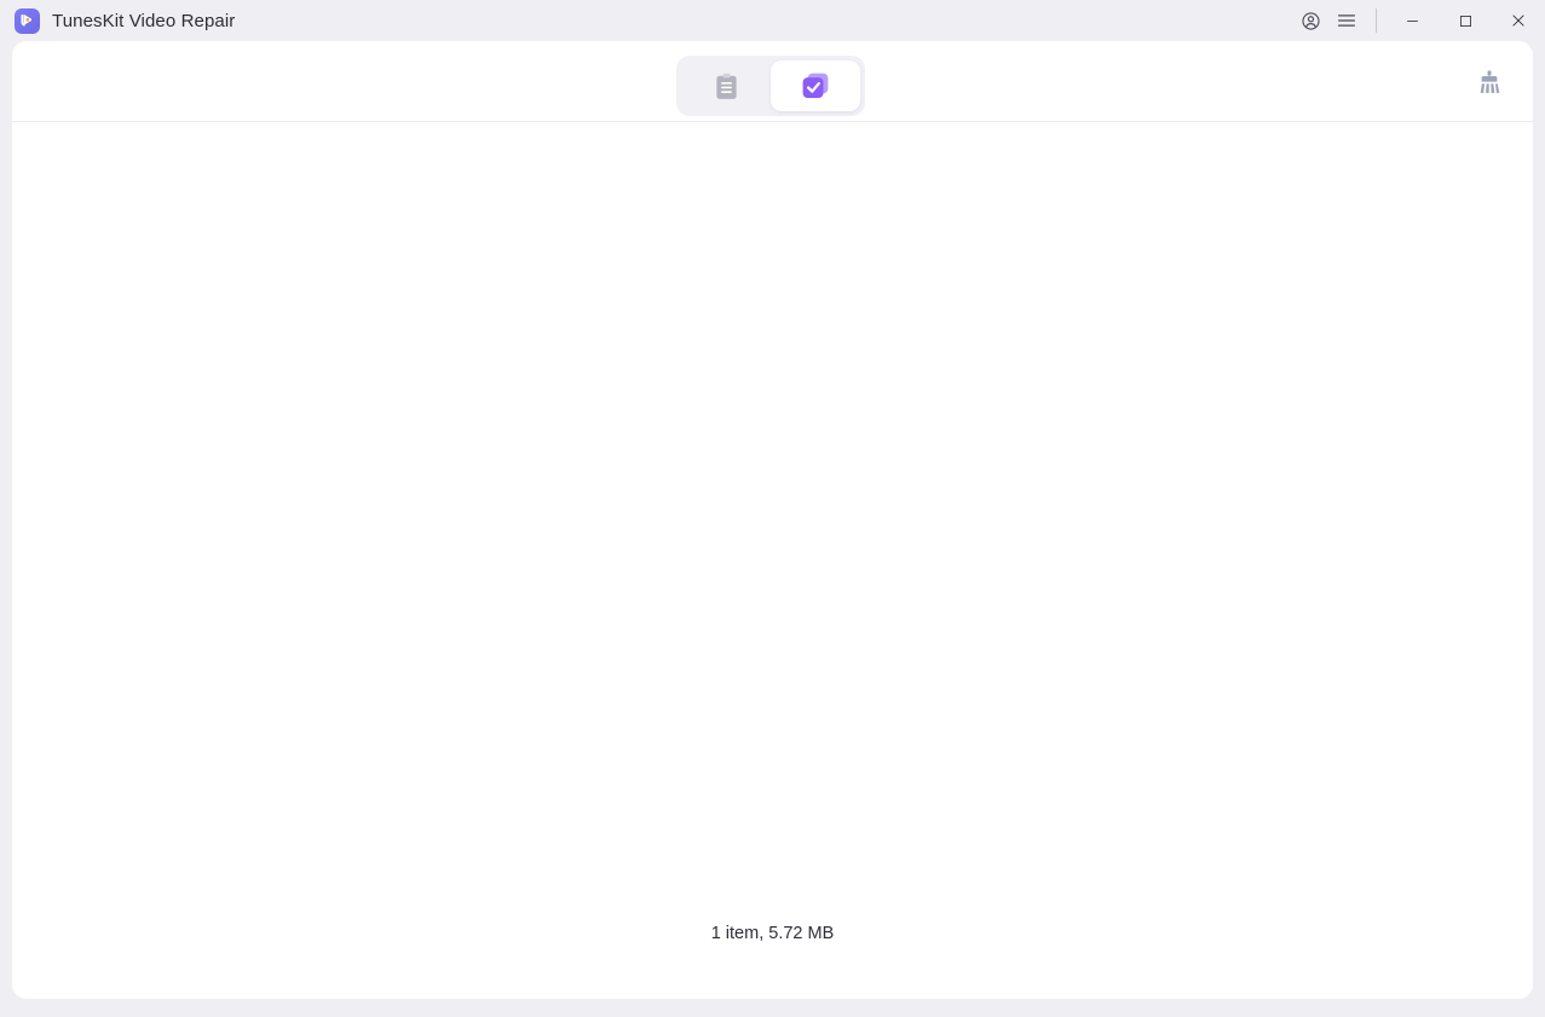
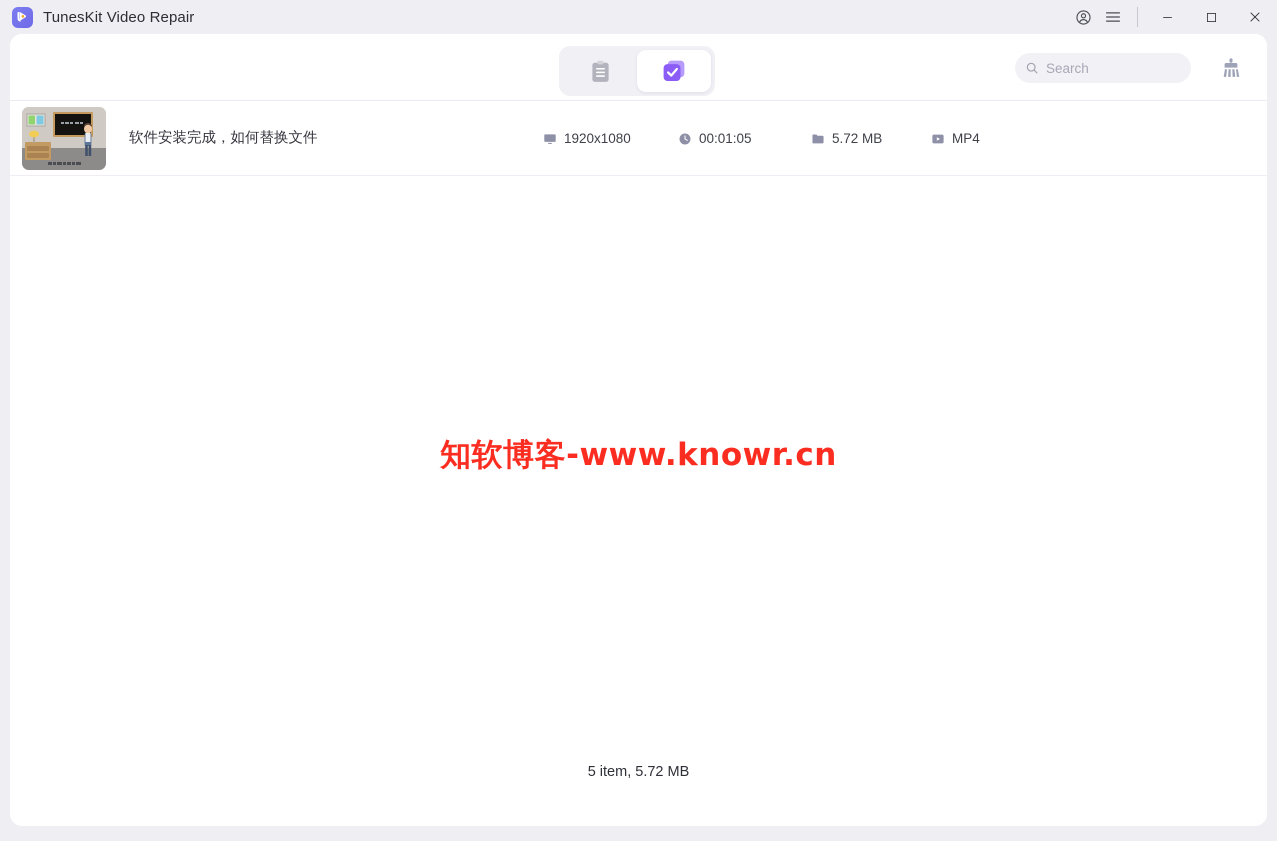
  TunesKit Video Repair
+ Search
+ 软件安装完成，如何替换文件
+ 1920x1080
+ 00:01:05
+ 5.72 MB
+ MP4
+ 知软博客-www.knowr.cn
- 1 item, 5.72 MB
+ 5 item, 5.72 MB
